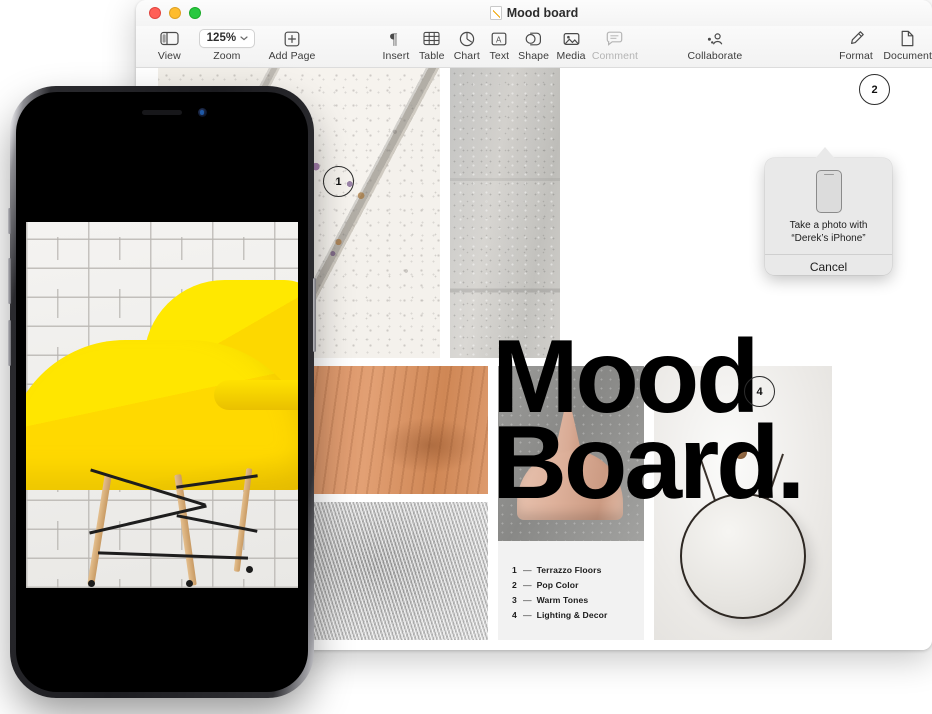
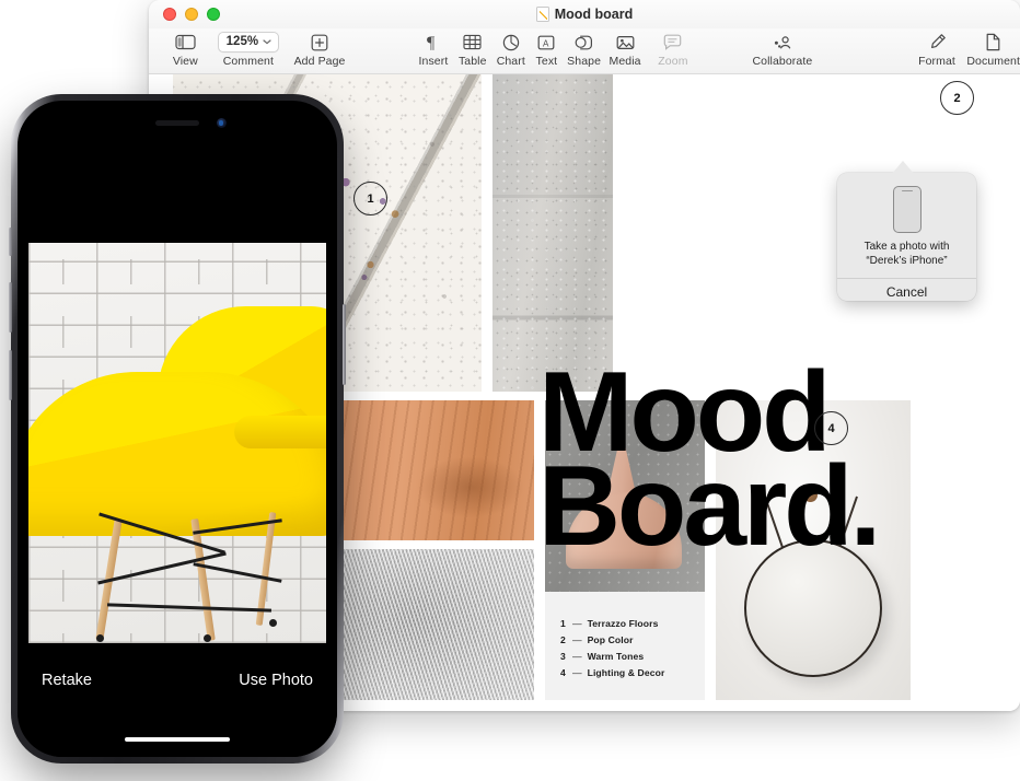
  Mood board
  View
  125%
- Zoom
+ Comment
  Add Page
  ¶
  Insert
  Table
  Chart
  A
  Text
  Shape
  Media
- Comment
+ Zoom
  Collaborate
  Format
  Document
  1
  —
  Terrazzo Floors
  2
  —
  Pop Color
  3
  —
  Warm Tones
  4
  —
  Lighting & Decor
  Mood
  Board.
  1
  2
  4
  Take a photo with
  “Derek’s iPhone”
  Cancel
+ Retake
+ Use Photo
